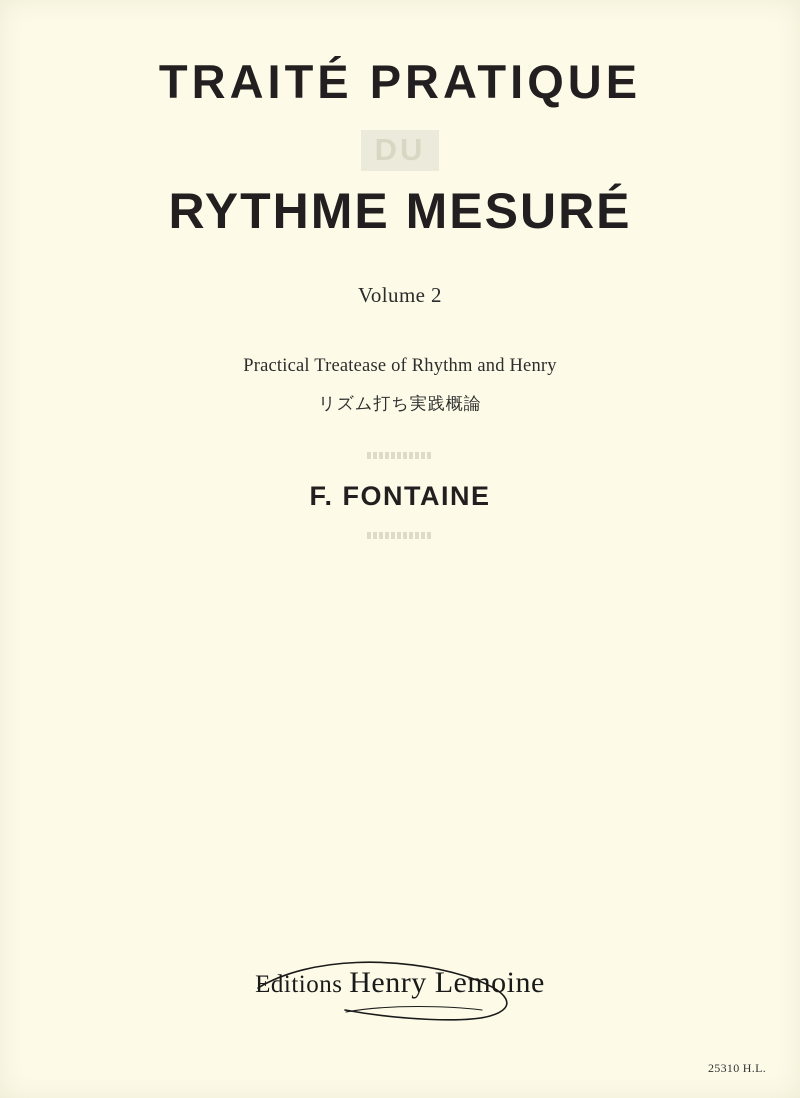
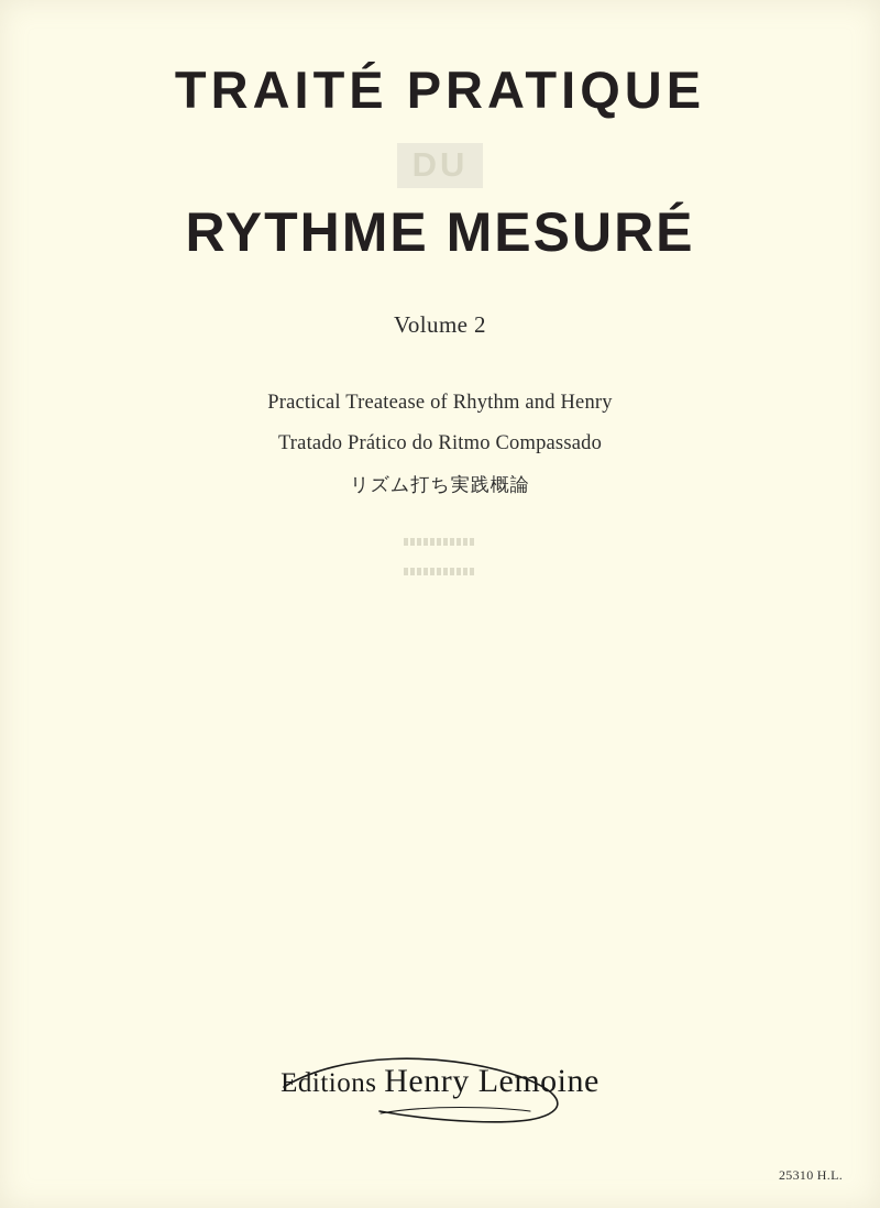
  TRAITÉ PRATIQUE
  RYTHME MESURÉ
  Volume 2
  Practical Treatease of Rhythm and Henry
+ Tratado Prático do Ritmo Compassado
  リズム打ち実践概論
- F. FONTAINE
  Editions Henry Lemoine
  25310 H.L.
